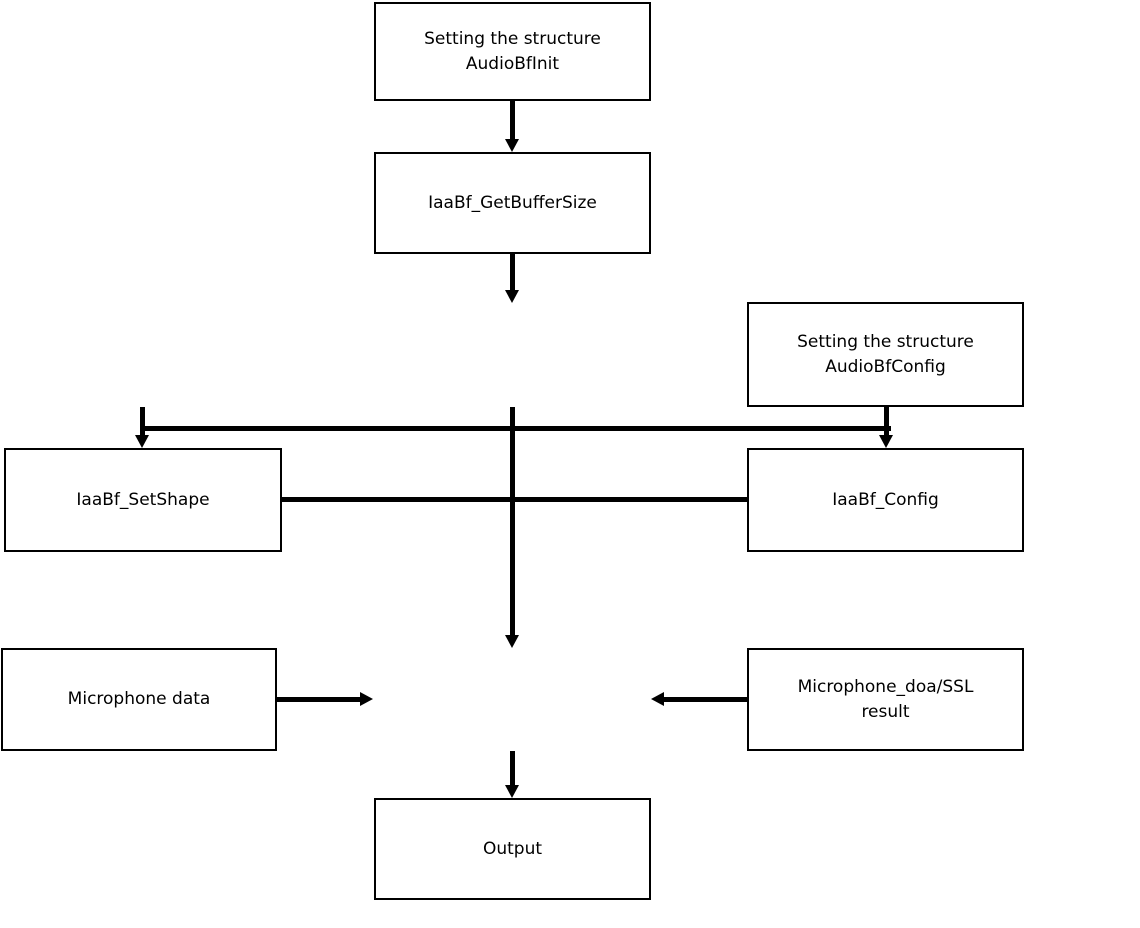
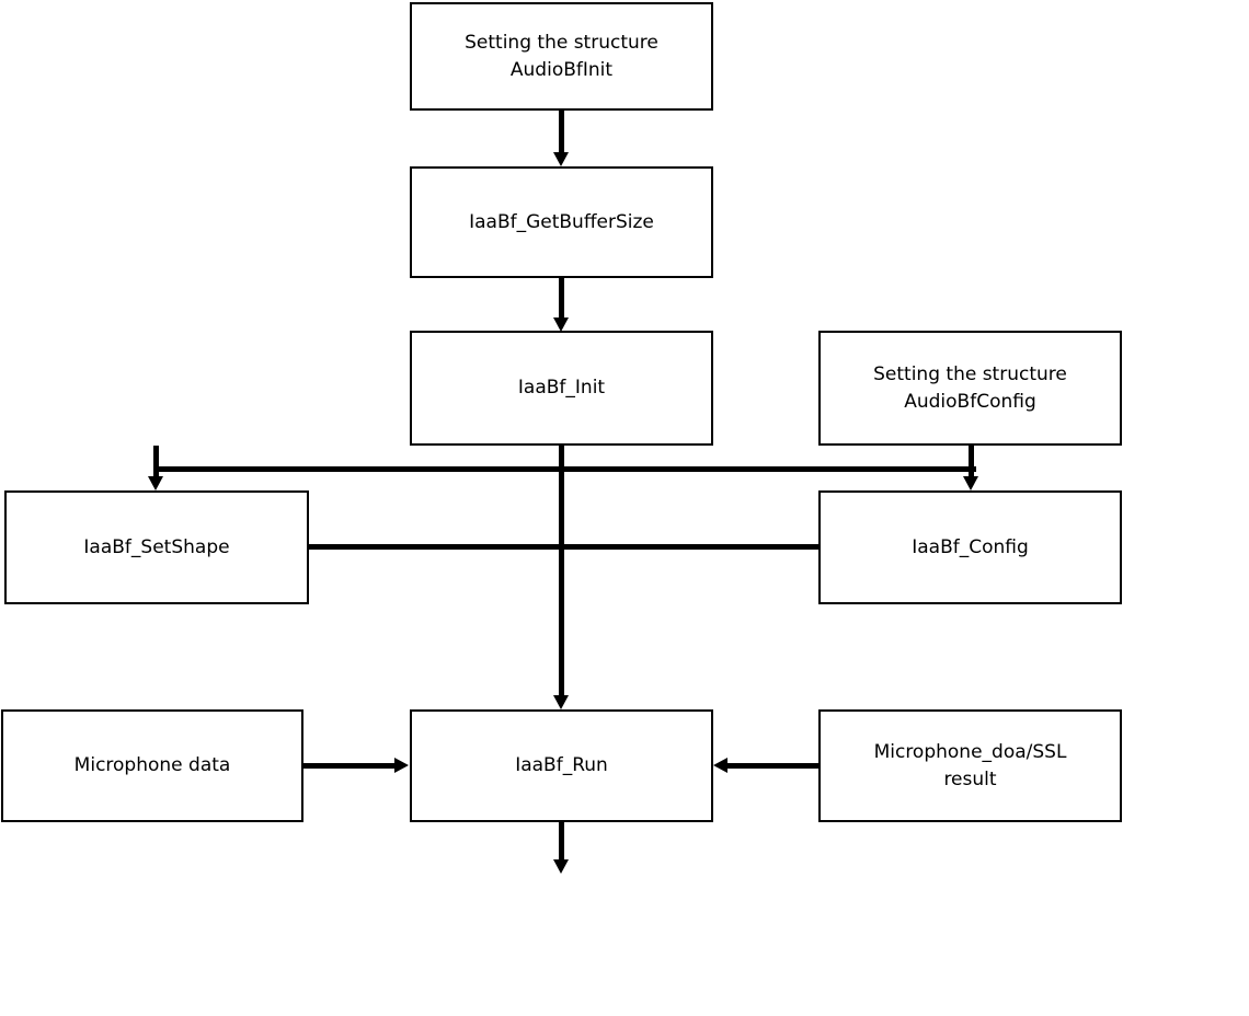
  Setting the structure
  AudioBfInit
  IaaBf_GetBufferSize
+ IaaBf_Init
  Setting the structure
  AudioBfConfig
  IaaBf_SetShape
  IaaBf_Config
  Microphone data
+ IaaBf_Run
  Microphone_doa/SSL
  result
- Output
